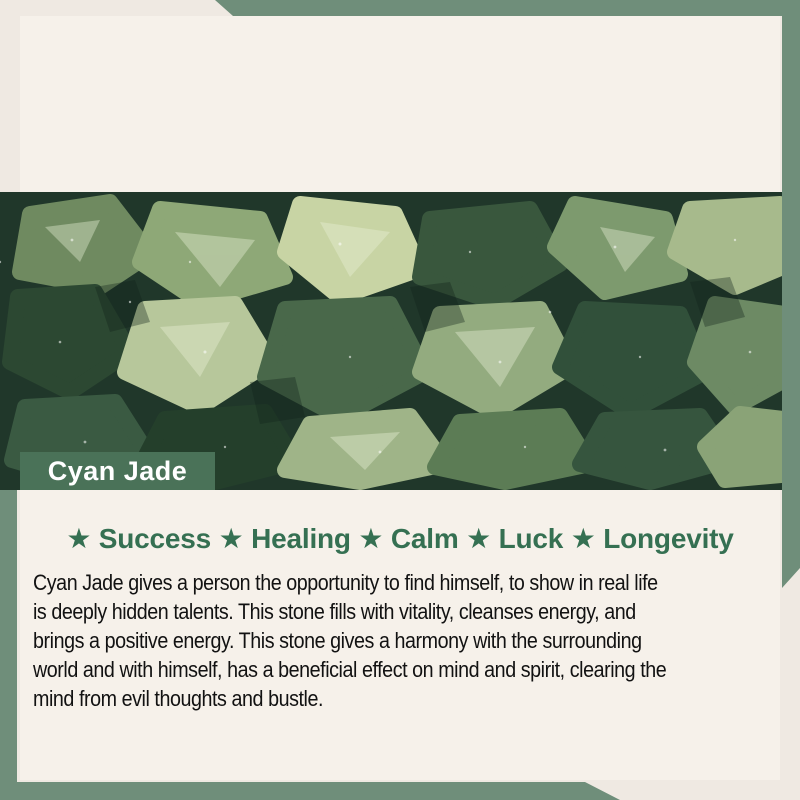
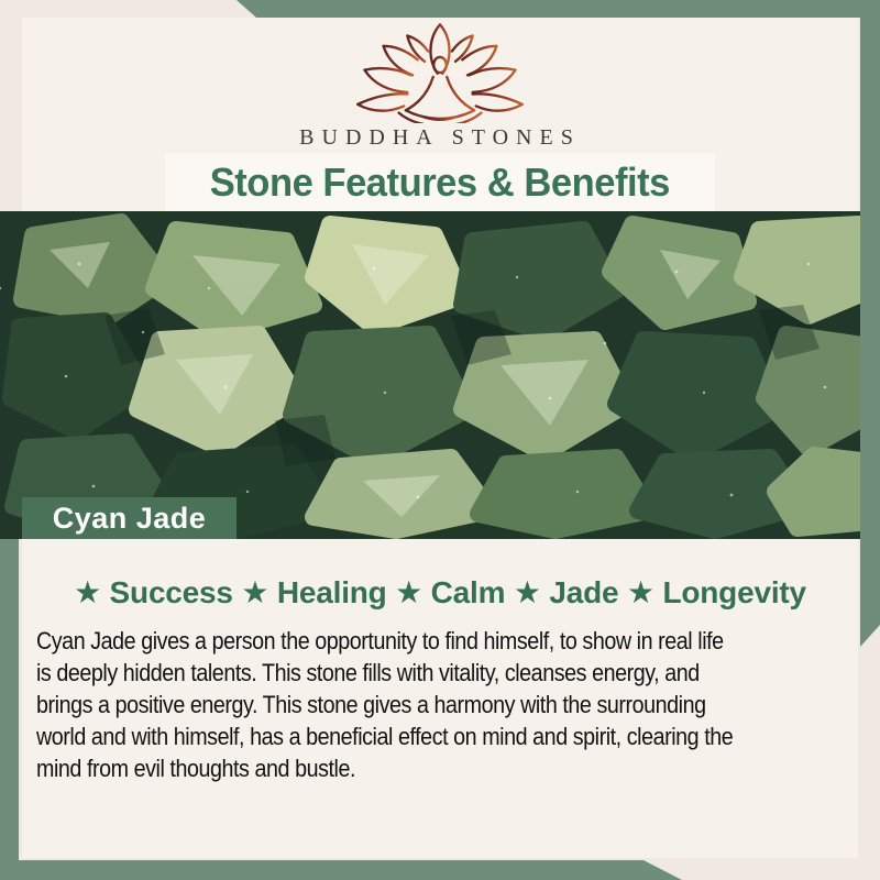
+ BUDDHA STONES
+ Stone Features & Benefits
  Cyan Jade
- ★ Success ★ Healing ★ Calm ★ Luck ★ Longevity
+ ★ Success ★ Healing ★ Calm ★ Jade ★ Longevity
  Cyan Jade gives a person the opportunity to find himself, to show in real life
  is deeply hidden talents. This stone fills with vitality, cleanses energy, and
  brings a positive energy. This stone gives a harmony with the surrounding
  world and with himself, has a beneficial effect on mind and spirit, clearing the
  mind from evil thoughts and bustle.
